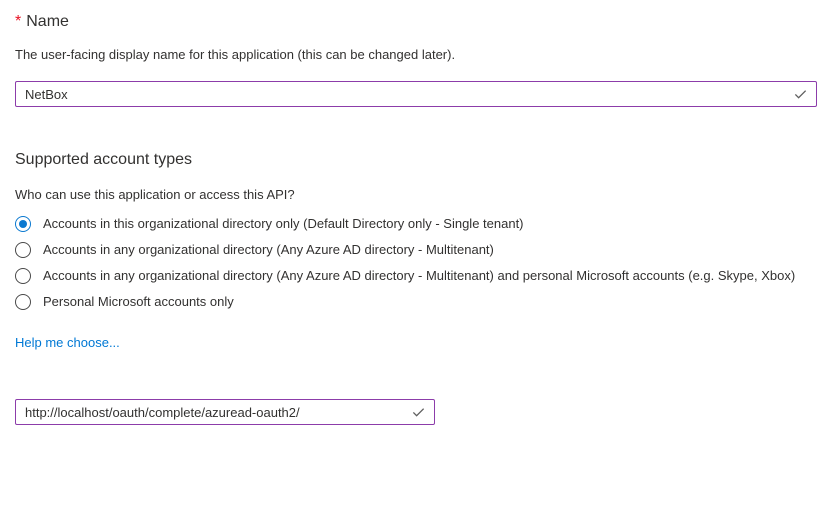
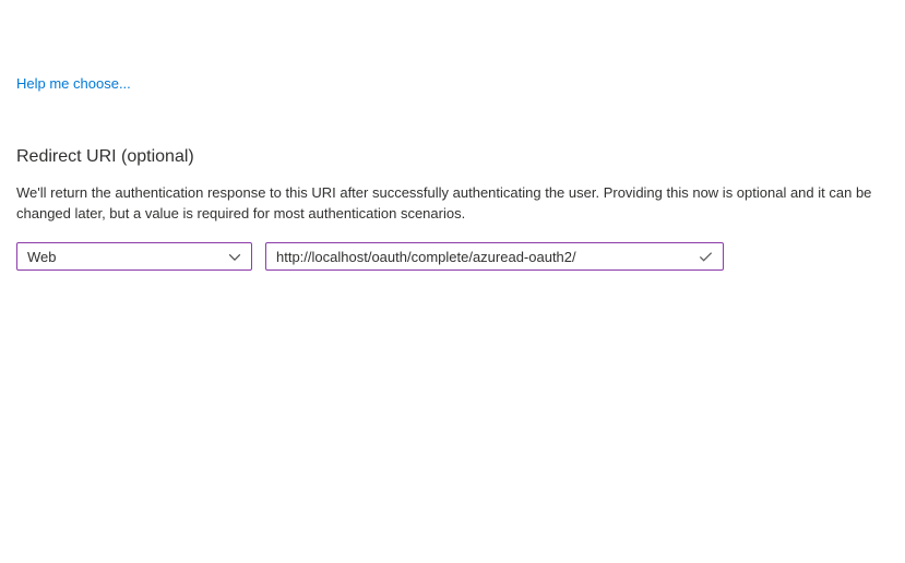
- * Name
- The user-facing display name for this application (this can be changed later).
- NetBox
- Supported account types
- Who can use this application or access this API?
- Accounts in this organizational directory only (Default Directory only - Single tenant)
- Accounts in any organizational directory (Any Azure AD directory - Multitenant)
- Accounts in any organizational directory (Any Azure AD directory - Multitenant) and personal Microsoft accounts (e.g. Skype, Xbox)
- Personal Microsoft accounts only
  Help me choose...
+ Redirect URI (optional)
+ We'll return the authentication response to this URI after successfully authenticating the user. Providing this now is optional and it can be changed later, but a value is required for most authentication scenarios.
+ Web
  http://localhost/oauth/complete/azuread-oauth2/
